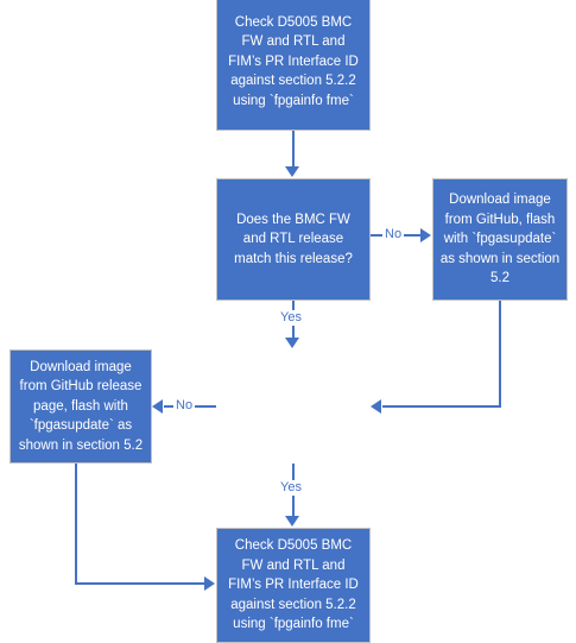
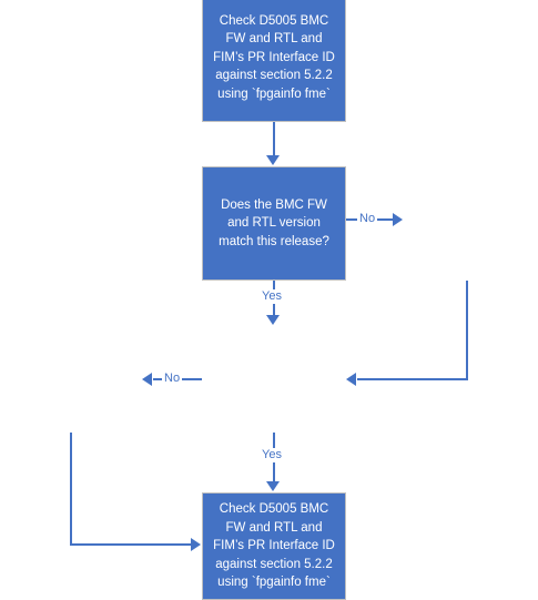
  Check D5005 BMC FW and RTL and FIM’s PR Interface ID against section 5.2.2 using `fpgainfo fme`
- Does the BMC FW and RTL release match this release?
+ Does the BMC FW and RTL version match this release?
- Download image from GitHub, flash with `fpgasupdate` as shown in section 5.2
- Download image from GitHub release page, flash with `fpgasupdate` as shown in section 5.2
  Check D5005 BMC FW and RTL and FIM’s PR Interface ID against section 5.2.2 using `fpgainfo fme`
  No
  Yes
  No
  Yes
